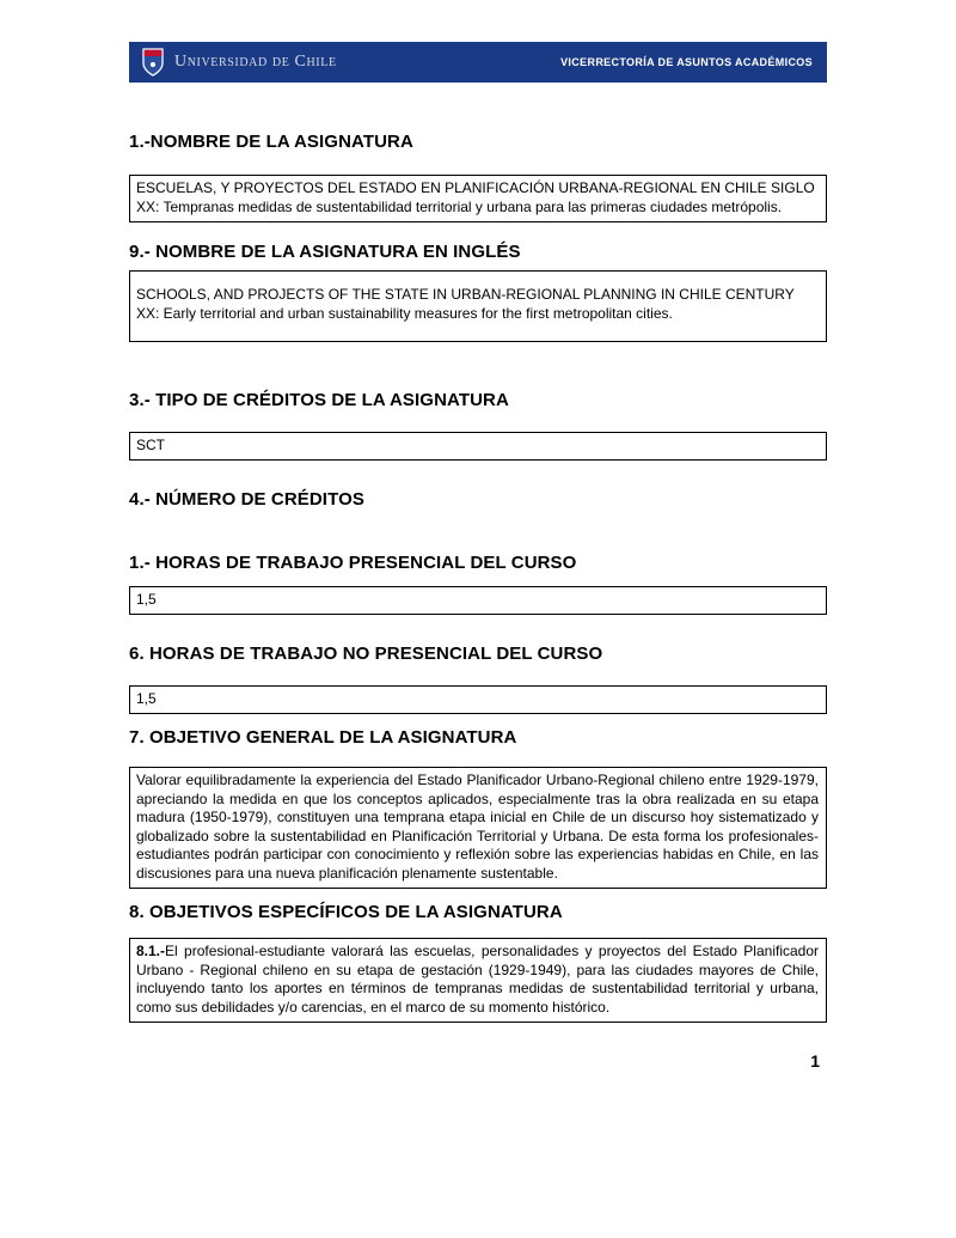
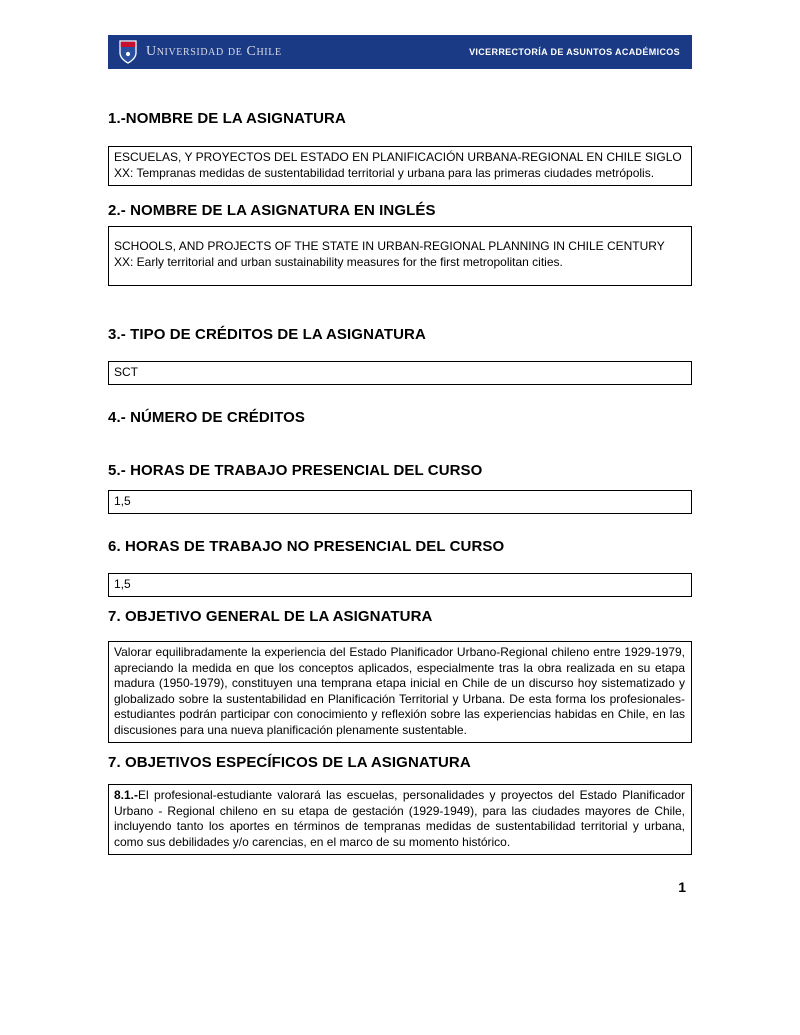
  Universidad de Chile
  VICERRECTORÍA DE ASUNTOS ACADÉMICOS
  1.-NOMBRE DE LA ASIGNATURA
  ESCUELAS, Y PROYECTOS DEL ESTADO EN PLANIFICACIÓN URBANA-REGIONAL EN CHILE SIGLO XX: Tempranas medidas de sustentabilidad territorial y urbana para las primeras ciudades metrópolis.
- 9.- NOMBRE DE LA ASIGNATURA EN INGLÉS
+ 2.- NOMBRE DE LA ASIGNATURA EN INGLÉS
  SCHOOLS, AND PROJECTS OF THE STATE IN URBAN-REGIONAL PLANNING IN CHILE CENTURY XX: Early territorial and urban sustainability measures for the first metropolitan cities.
  3.- TIPO DE CRÉDITOS DE LA ASIGNATURA
  SCT
  4.- NÚMERO DE CRÉDITOS
- 1.- HORAS DE TRABAJO PRESENCIAL DEL CURSO
+ 5.- HORAS DE TRABAJO PRESENCIAL DEL CURSO
  1,5
  6. HORAS DE TRABAJO NO PRESENCIAL DEL CURSO
  1,5
  7. OBJETIVO GENERAL DE LA ASIGNATURA
  Valorar equilibradamente la experiencia del Estado Planificador Urbano-Regional chileno entre 1929-1979, apreciando la medida en que los conceptos aplicados, especialmente tras la obra realizada en su etapa madura (1950-1979), constituyen una temprana etapa inicial en Chile de un discurso hoy sistematizado y globalizado sobre la sustentabilidad en Planificación Territorial y Urbana. De esta forma los profesionales-estudiantes podrán participar con conocimiento y reflexión sobre las experiencias habidas en Chile, en las discusiones para una nueva planificación plenamente sustentable.
- 8. OBJETIVOS ESPECÍFICOS DE LA ASIGNATURA
+ 7. OBJETIVOS ESPECÍFICOS DE LA ASIGNATURA
  8.1.-El profesional-estudiante valorará las escuelas, personalidades y proyectos del Estado Planificador Urbano - Regional chileno en su etapa de gestación (1929-1949), para las ciudades mayores de Chile, incluyendo tanto los aportes en términos de tempranas medidas de sustentabilidad territorial y urbana, como sus debilidades y/o carencias, en el marco de su momento histórico.
  1
